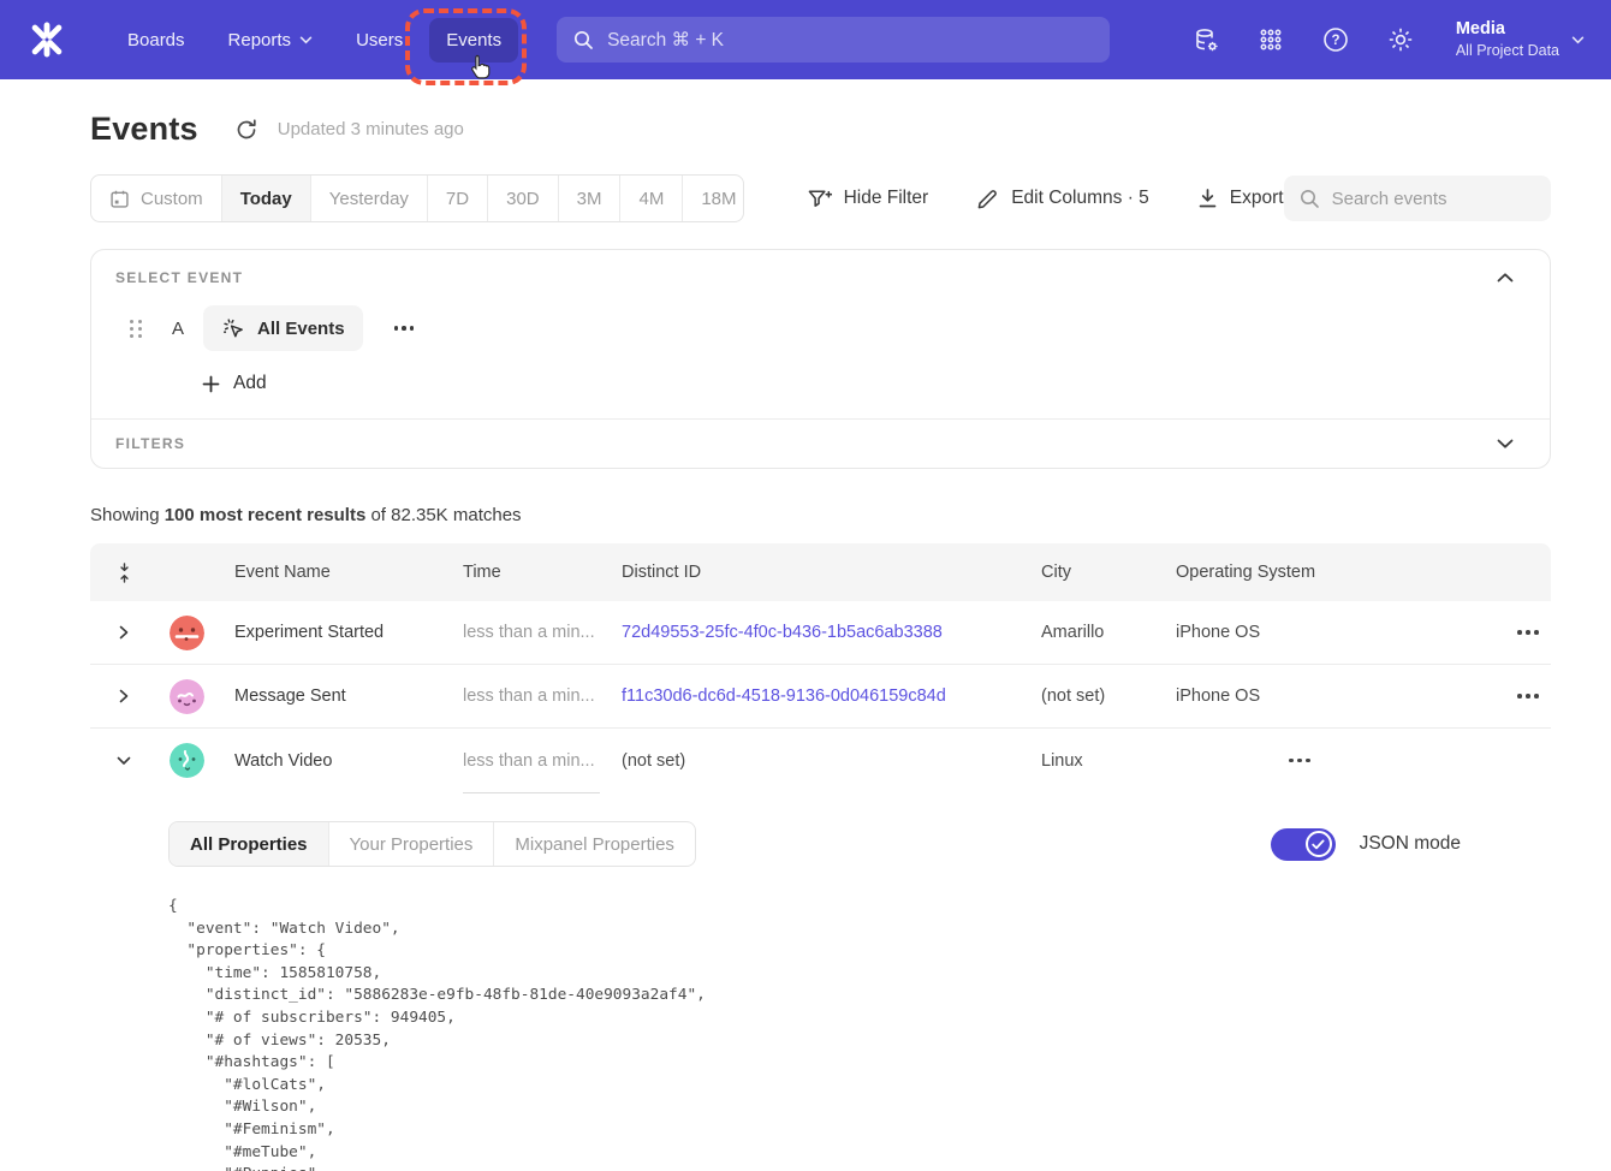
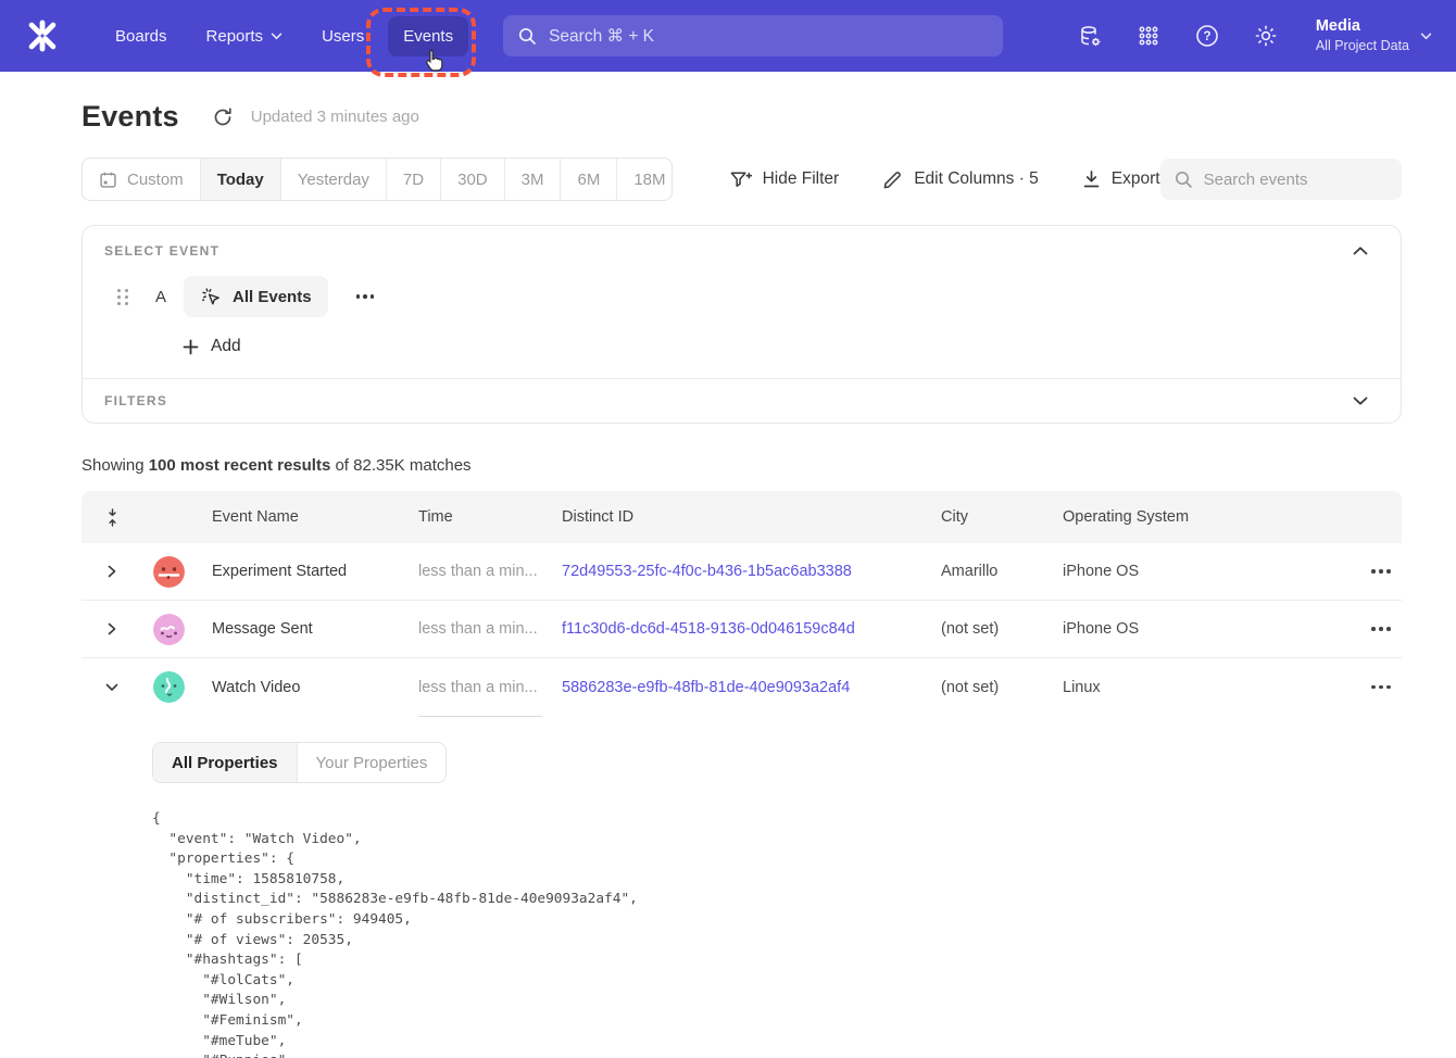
  Boards
  Reports
  Users
  Events
  Search ⌘ + K
  ?
  Media
  All Project Data
  Events
  Updated 3 minutes ago
  Custom
  Today
  Yesterday
  7D
  30D
  3M
- 4M
+ 6M
  18M
  Hide Filter
  Edit Columns · 5
  Export
  Search events
  SELECT EVENT
  A
  All Events
  Add
  FILTERS
  Showing 100 most recent results of 82.35K matches
  Event Name
  Time
  Distinct ID
  City
  Operating System
  Experiment Started
  less than a min...
  72d49553-25fc-4f0c-b436-1b5ac6ab3388
  Amarillo
  iPhone OS
  Message Sent
  less than a min...
  f11c30d6-dc6d-4518-9136-0d046159c84d
  (not set)
  iPhone OS
  Watch Video
  less than a min...
+ 5886283e-e9fb-48fb-81de-40e9093a2af4
  (not set)
  Linux
  All Properties
  Your Properties
- Mixpanel Properties
- JSON mode
  {
  "event": "Watch Video",
  "properties": {
  "time": 1585810758,
  "distinct_id": "5886283e-e9fb-48fb-81de-40e9093a2af4",
  "# of subscribers": 949405,
  "# of views": 20535,
  "#hashtags": [
  "#lolCats",
  "#Wilson",
  "#Feminism",
  "#meTube",
